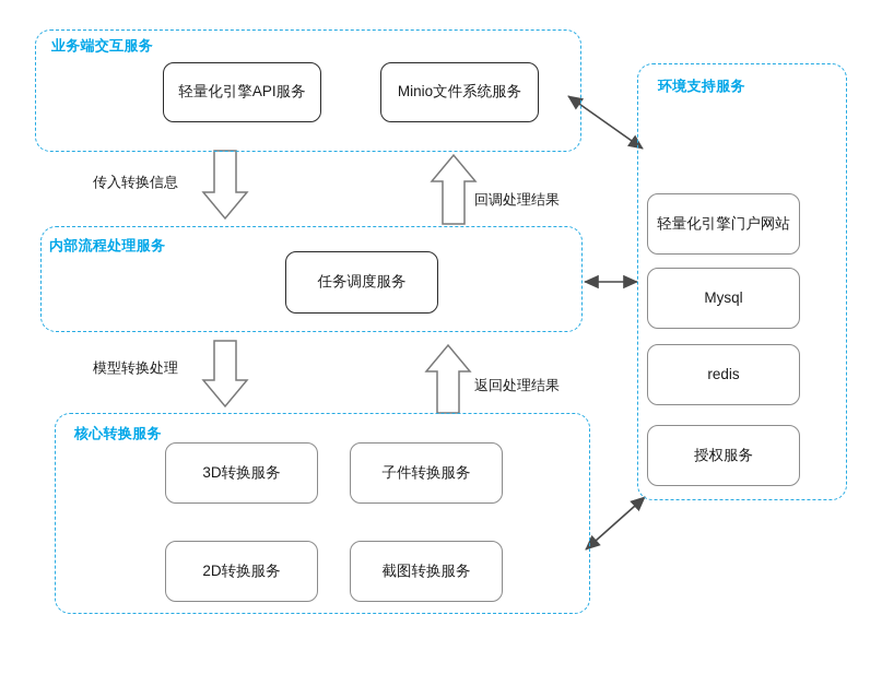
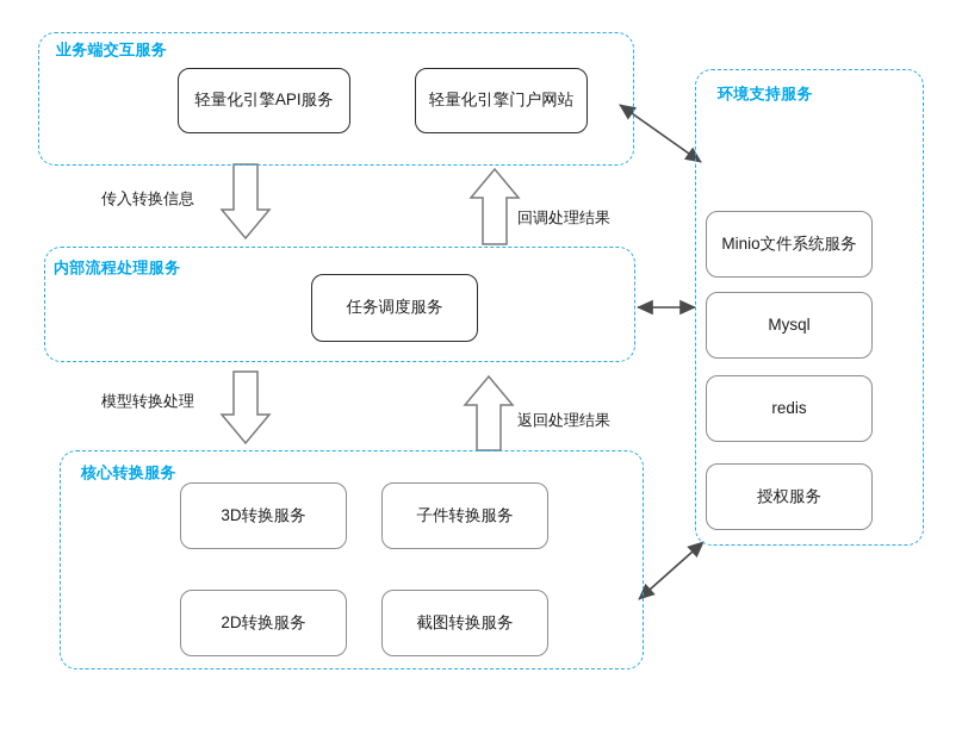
  业务端交互服务
  轻量化引擎API服务
- Minio文件系统服务
+ 轻量化引擎门户网站
  内部流程处理服务
  任务调度服务
  核心转换服务
  3D转换服务
  子件转换服务
  2D转换服务
  截图转换服务
  环境支持服务
- 轻量化引擎门户网站
+ Minio文件系统服务
  Mysql
  redis
  授权服务
  传入转换信息
  回调处理结果
  模型转换处理
  返回处理结果
